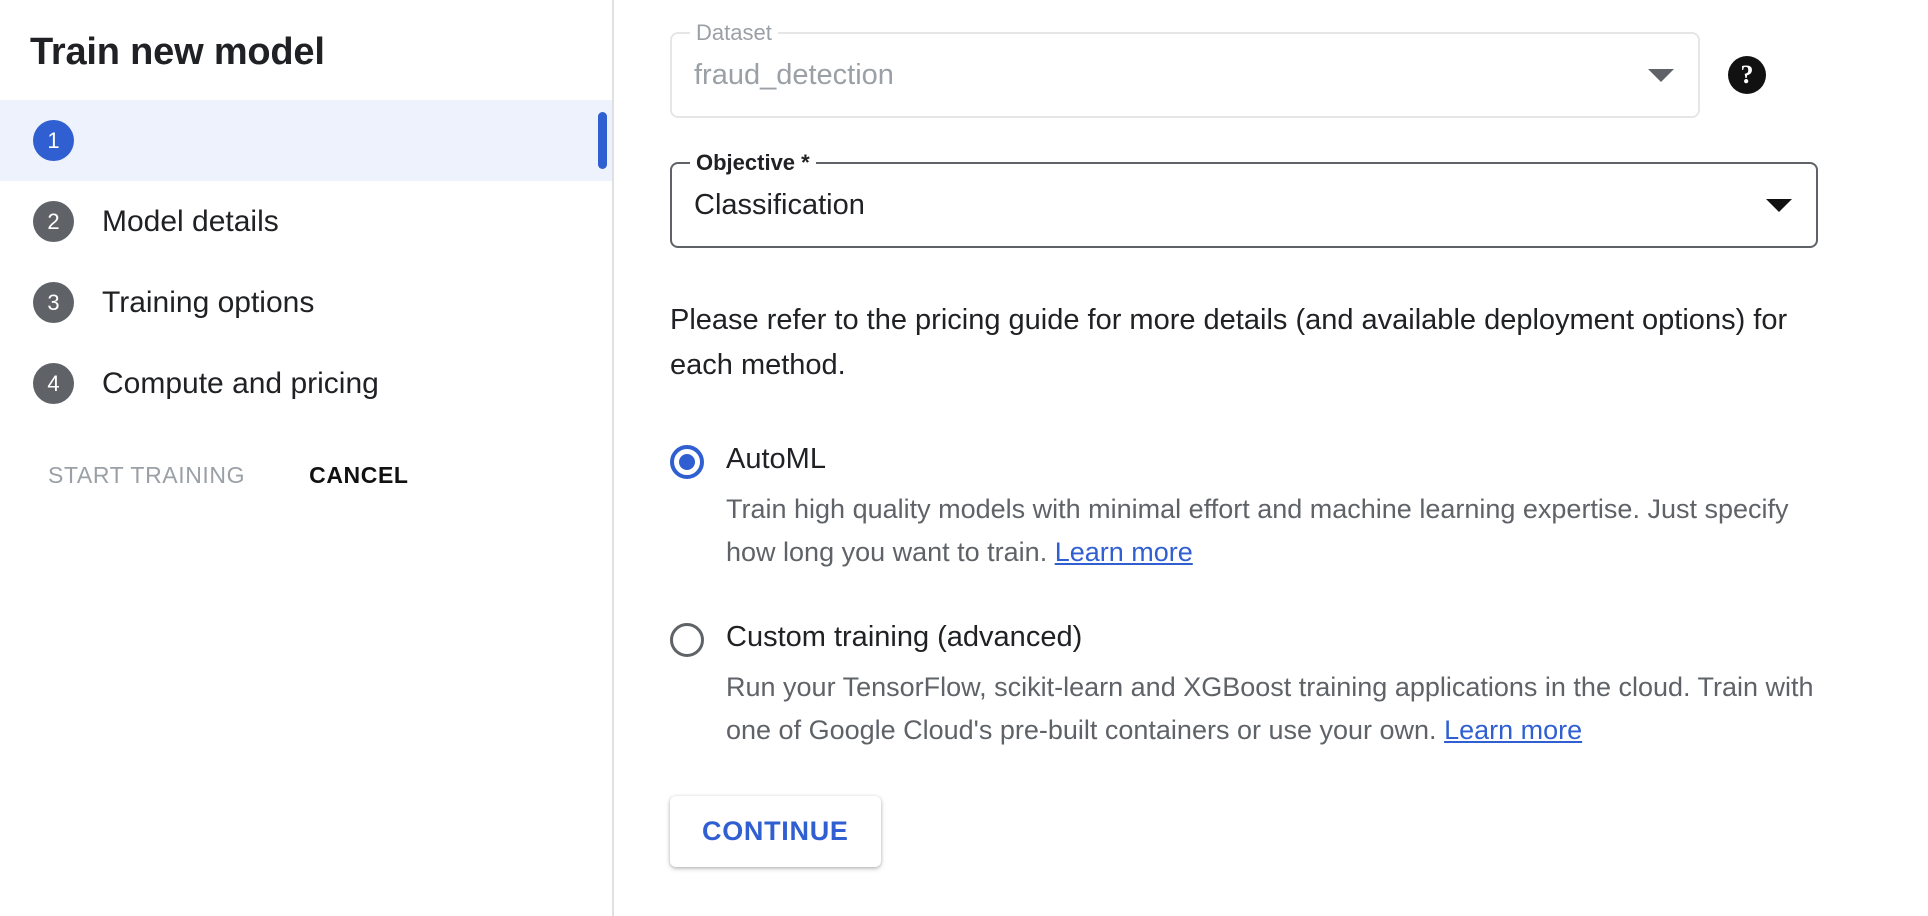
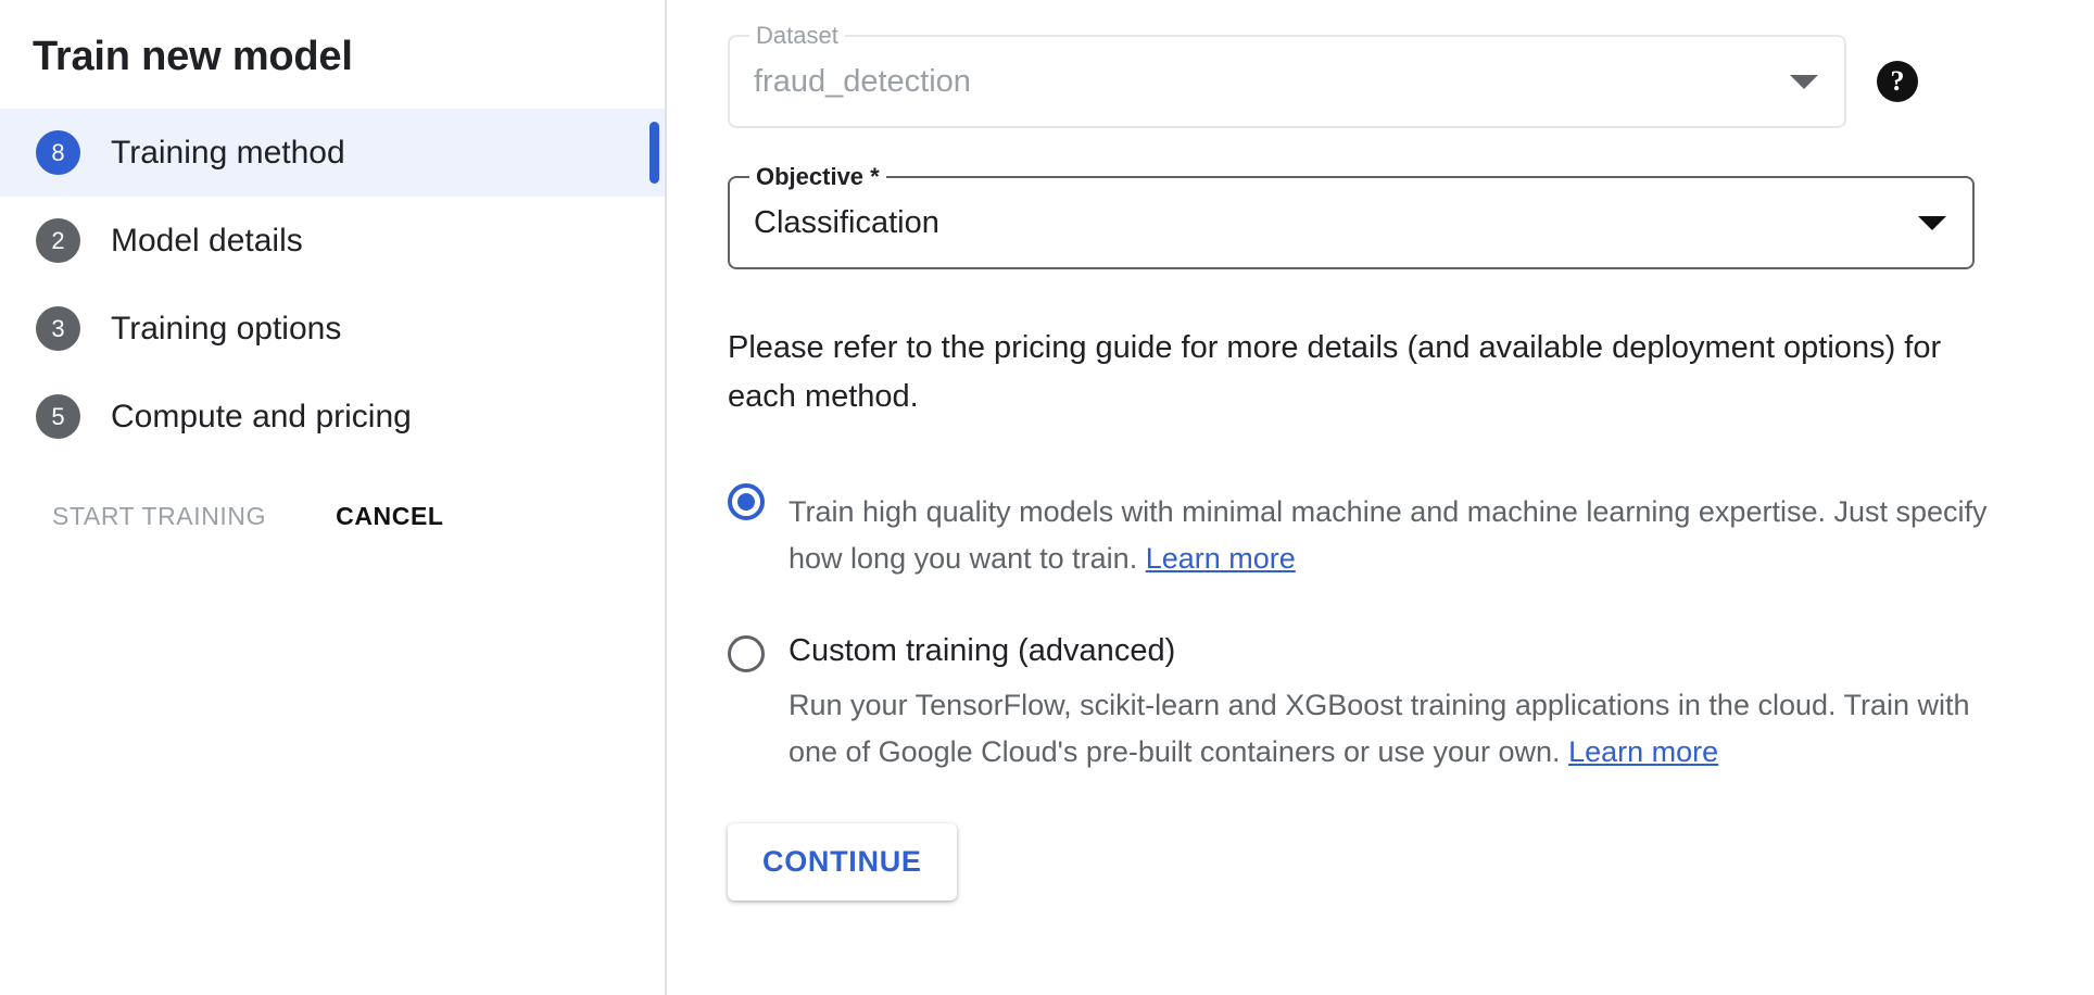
  Train new model
- 1
+ 8
+ Training method
  2
  Model details
  3
  Training options
- 4
+ 5
  Compute and pricing
  START TRAINING
  CANCEL
  Dataset
  fraud_detection
  ?
  Objective *
  Classification
  Please refer to the pricing guide for more details (and available deployment options) for each method.
- AutoML
- Train high quality models with minimal effort and machine learning expertise. Just specify how long you want to train. Learn more
+ Train high quality models with minimal machine and machine learning expertise. Just specify how long you want to train. Learn more
  Custom training (advanced)
  Run your TensorFlow, scikit-learn and XGBoost training applications in the cloud. Train with one of Google Cloud's pre-built containers or use your own. Learn more
  CONTINUE
